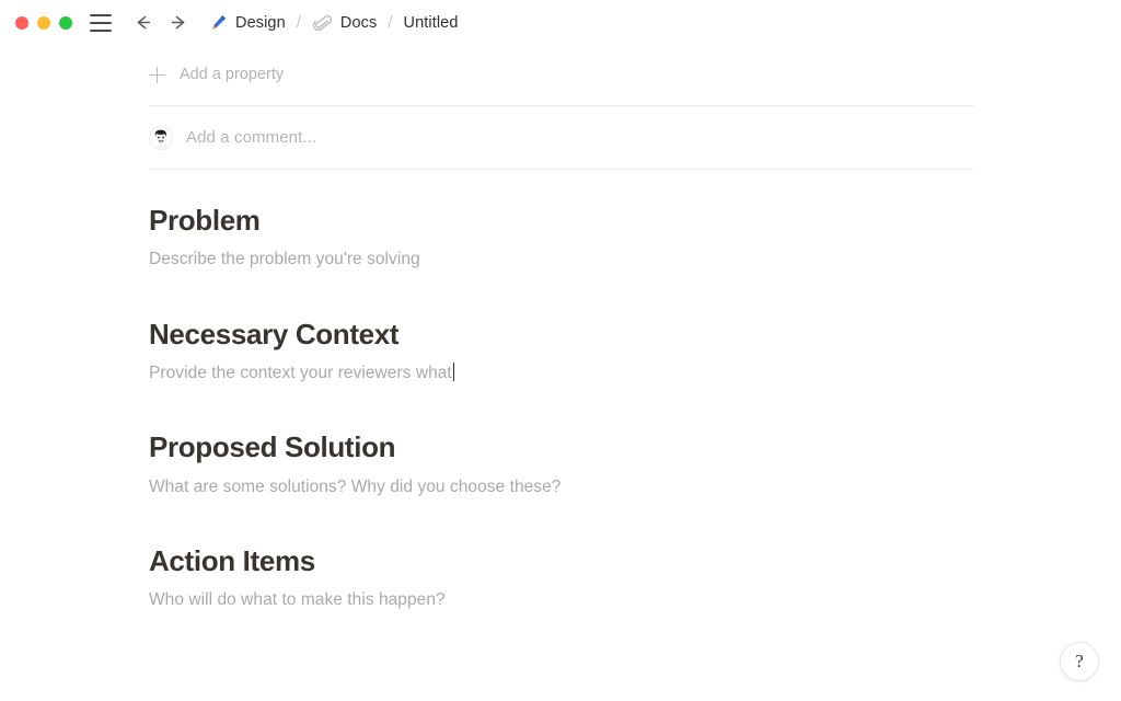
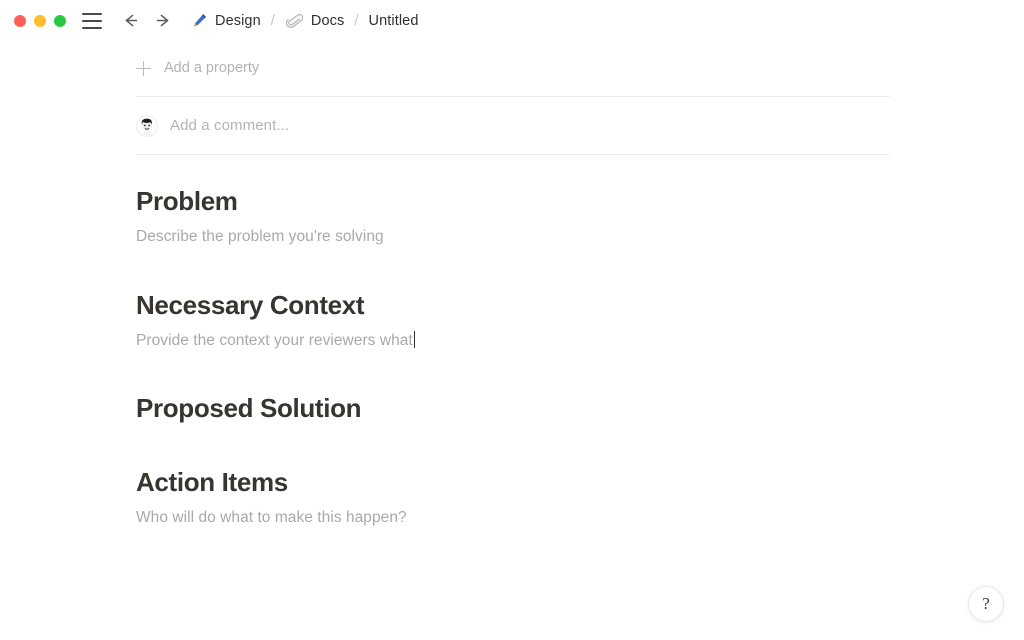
  Design
  /
  Docs
  /
  Untitled
  Add a property
  Add a comment...
  Problem
  Describe the problem you're solving
  Necessary Context
  Provide the context your reviewers what
  Proposed Solution
- What are some solutions? Why did you choose these?
  Action Items
  Who will do what to make this happen?
  ?
